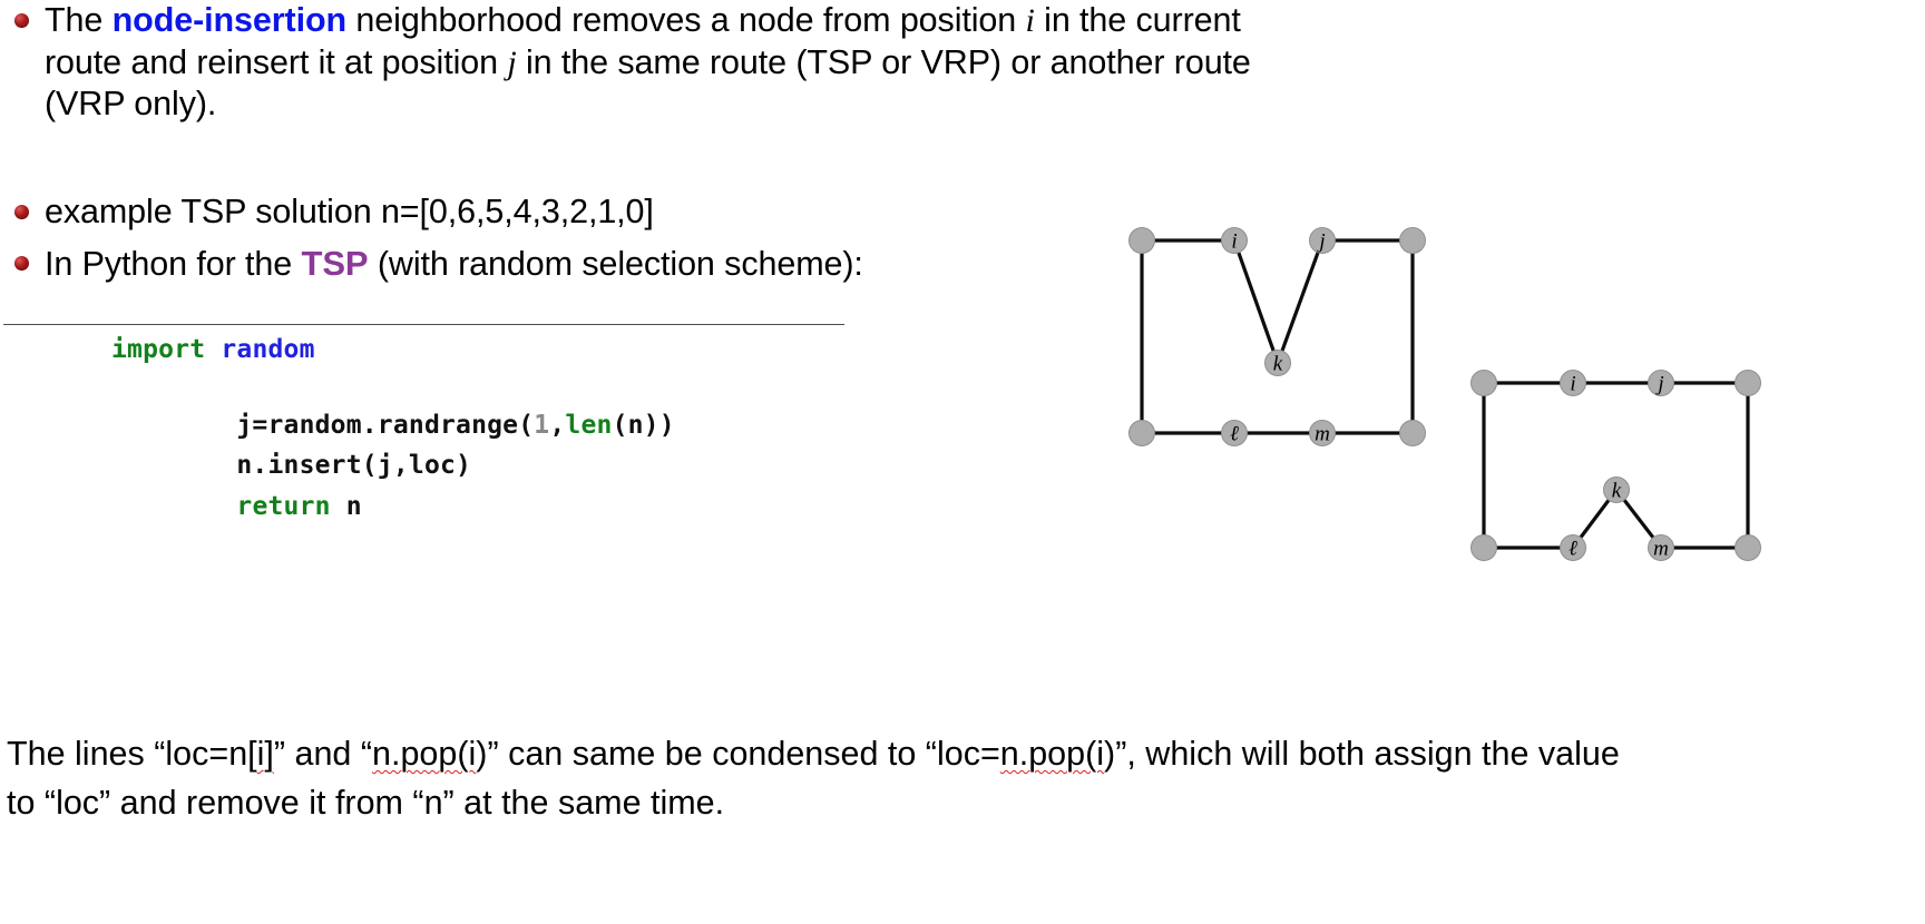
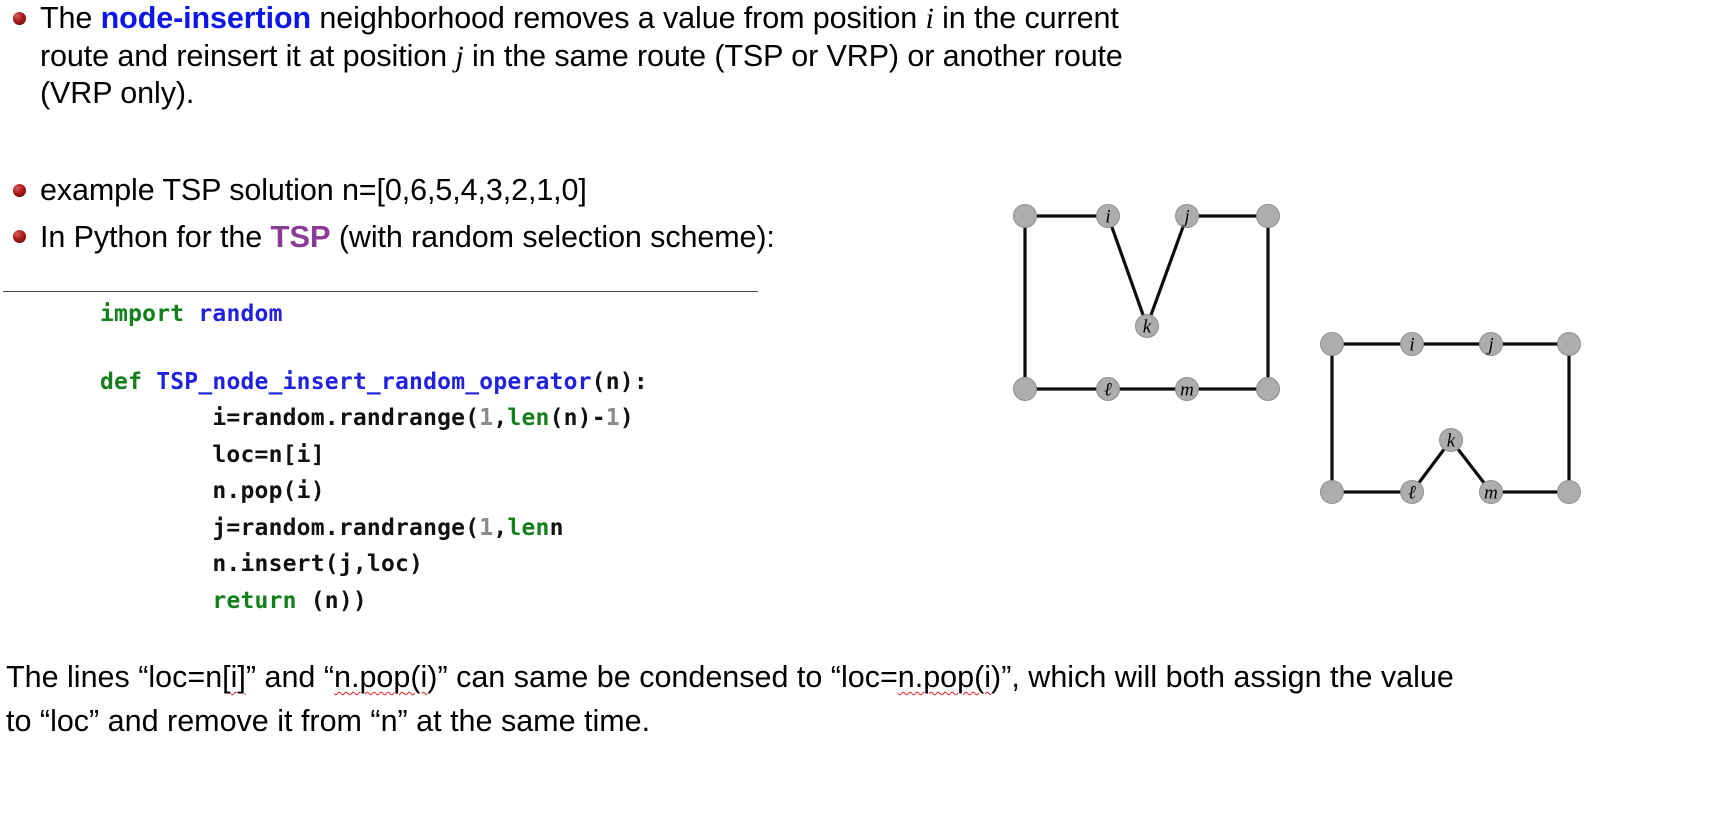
- The node-insertion neighborhood removes a node from position i in the current route and reinsert it at position j in the same route (TSP or VRP) or another route (VRP only).
+ The node-insertion neighborhood removes a value from position i in the current route and reinsert it at position j in the same route (TSP or VRP) or another route (VRP only).
  example TSP solution n=[0,6,5,4,3,2,1,0]
  In Python for the TSP (with random selection scheme):
  import random
+ def TSP_node_insert_random_operator(n):
+ i=random.randrange(1,len(n)-1)
+ loc=n[i]
+ n.pop(i)
- j=random.randrange(1,len(n))
+ j=random.randrange(1,lenn
  n.insert(j,loc)
- return n
+ return (n))
  The lines “loc=n[i]” and “n.pop(i)” can same be condensed to “loc=n.pop(i)”, which will both assign the value to “loc” and remove it from “n” at the same time.
  i
  j
  k
  ℓ
  m
  i
  j
  k
  ℓ
  m
